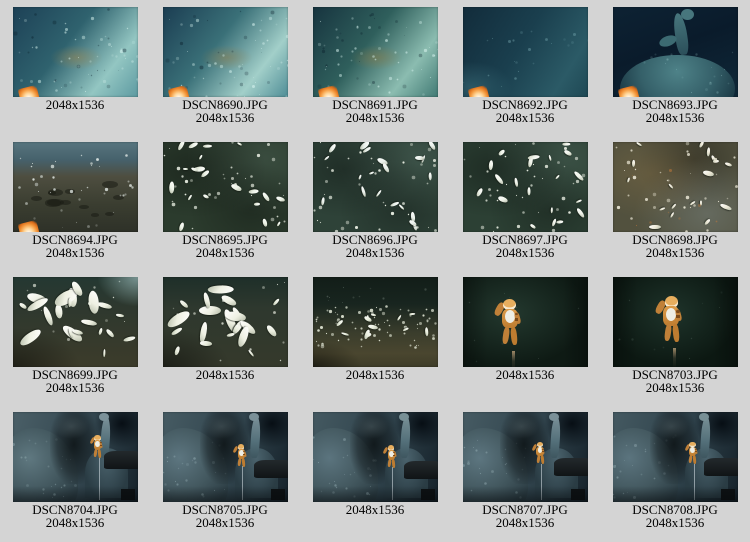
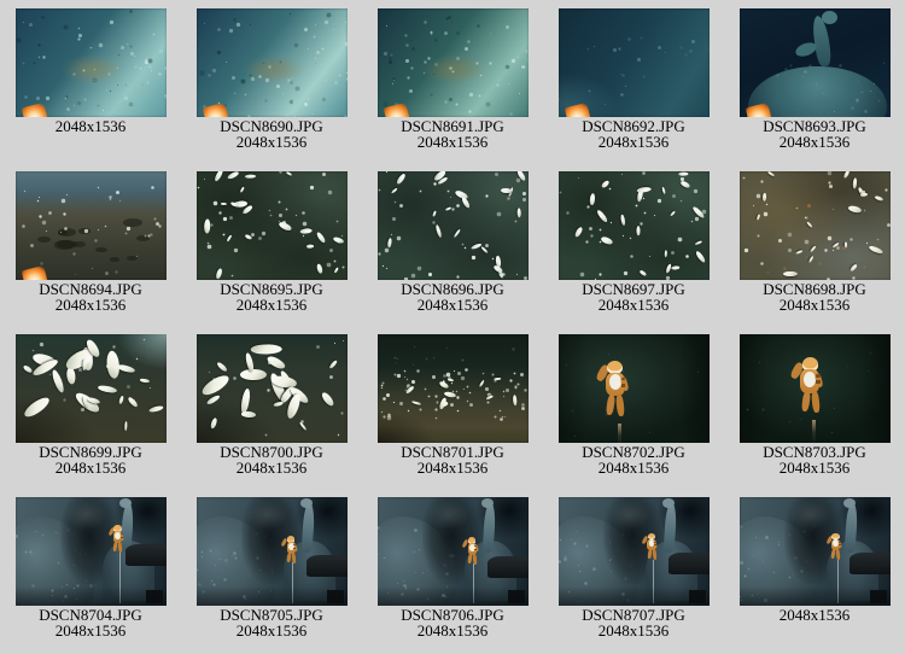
  2048x1536
  DSCN8690.JPG
  2048x1536
  DSCN8691.JPG
  2048x1536
  DSCN8692.JPG
  2048x1536
  DSCN8693.JPG
  2048x1536
  DSCN8694.JPG
  2048x1536
  DSCN8695.JPG
  2048x1536
  DSCN8696.JPG
  2048x1536
  DSCN8697.JPG
  2048x1536
  DSCN8698.JPG
  2048x1536
  DSCN8699.JPG
  2048x1536
+ DSCN8700.JPG
  2048x1536
+ DSCN8701.JPG
  2048x1536
+ DSCN8702.JPG
  2048x1536
  DSCN8703.JPG
  2048x1536
  DSCN8704.JPG
  2048x1536
  DSCN8705.JPG
  2048x1536
+ DSCN8706.JPG
  2048x1536
  DSCN8707.JPG
  2048x1536
- DSCN8708.JPG
  2048x1536
